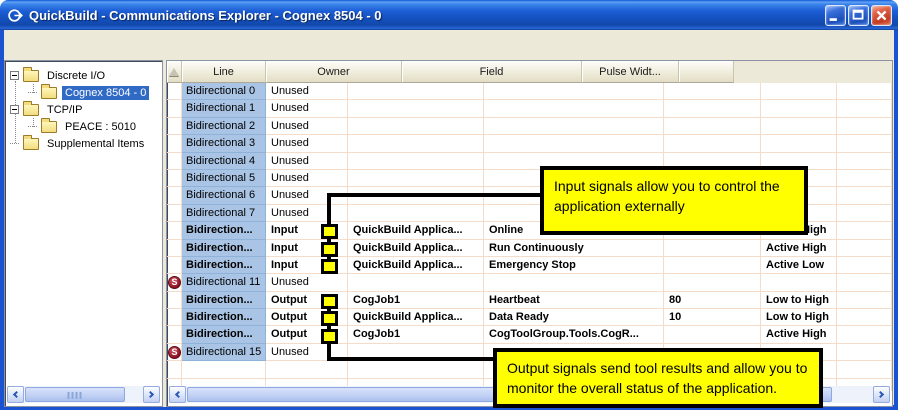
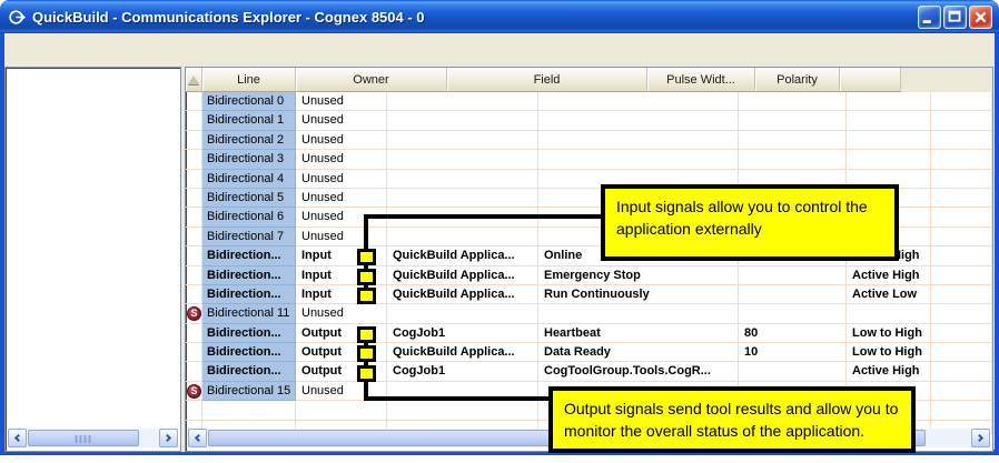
  QuickBuild - Communications Explorer - Cognex 8504 - 0
- Discrete I/O
- Cognex 8504 - 0
- TCP/IP
- PEACE : 5010
- Supplemental Items
  Line
  Owner
  Field
  Pulse Widt...
+ Polarity
  Bidirectional 0
  Unused
  Bidirectional 1
  Unused
  Bidirectional 2
  Unused
  Bidirectional 3
  Unused
  Bidirectional 4
  Unused
  Bidirectional 5
  Unused
  Bidirectional 6
  Unused
  Bidirectional 7
  Unused
  Bidirection...
  Input
  QuickBuild Applica...
  Online
  Bidirection...
  Input
  QuickBuild Applica...
- Run Continuously
+ Emergency Stop
  Active High
  Bidirection...
  Input
  QuickBuild Applica...
- Emergency Stop
+ Run Continuously
  Active Low
  S
  Bidirectional 11
  Unused
  Bidirection...
  Output
  CogJob1
  Heartbeat
  80
  Low to High
  Bidirection...
  Output
  QuickBuild Applica...
  Data Ready
  10
  Low to High
  Bidirection...
  Output
  CogJob1
  CogToolGroup.Tools.CogR...
  Active High
  S
  Bidirectional 15
  Unused
  Input signals allow you to control the application externally
  Output signals send tool results and allow you to monitor the overall status of the application.
